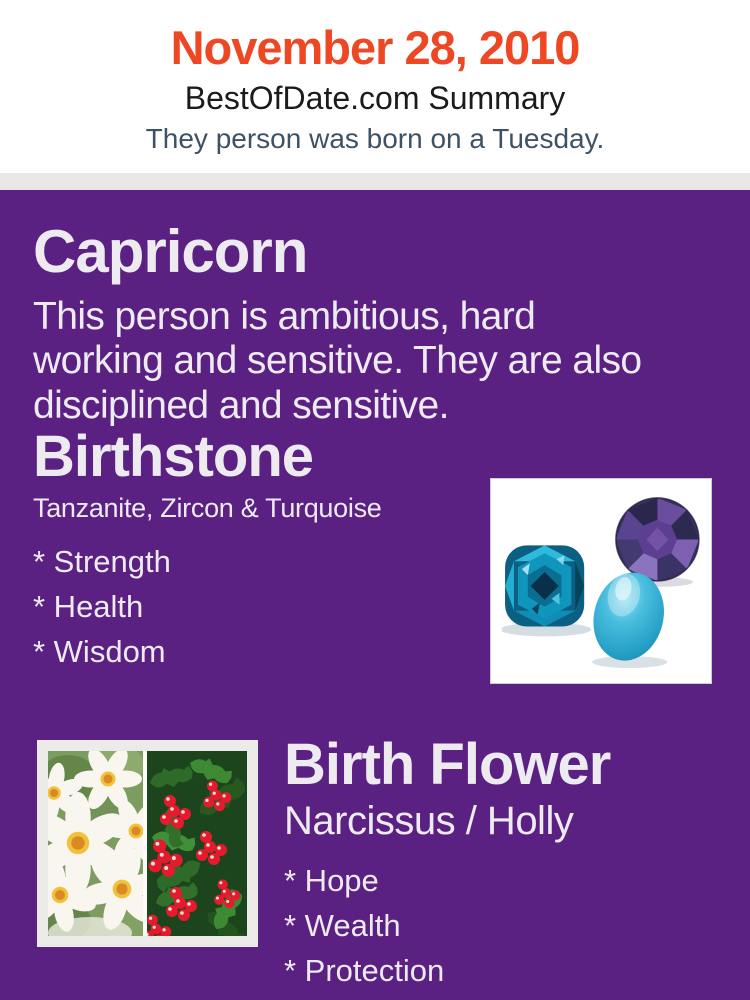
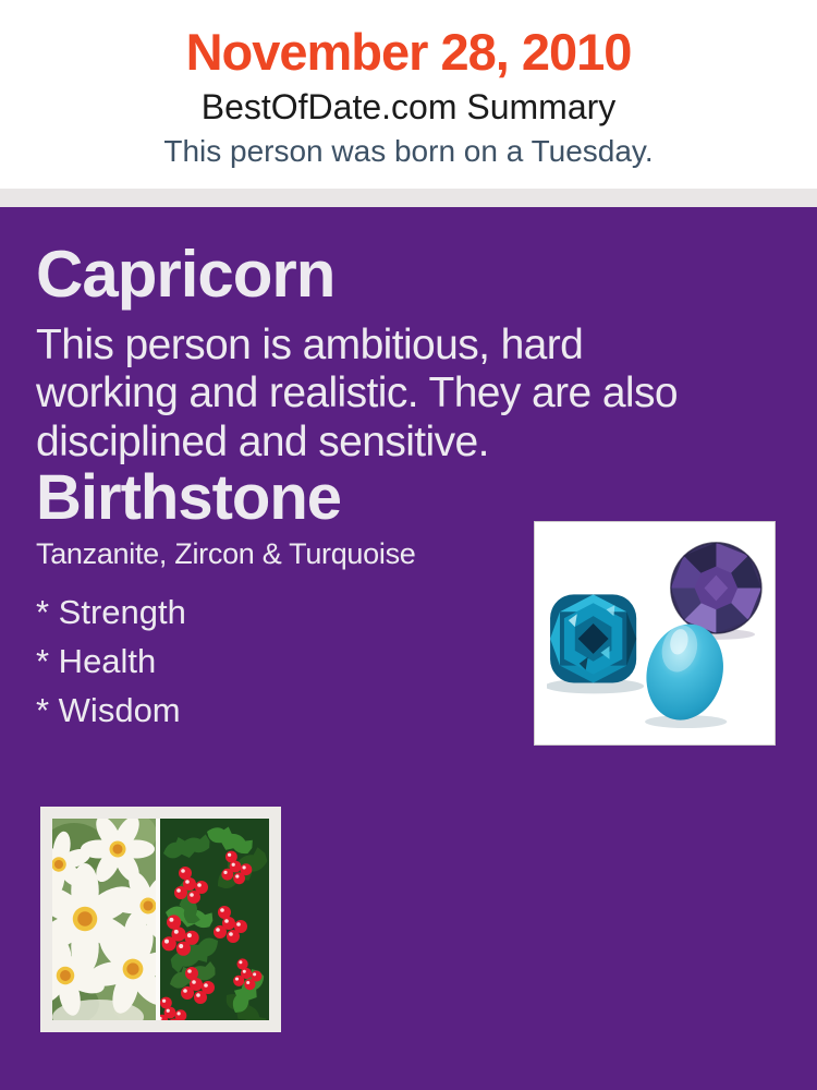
  November 28, 2010
  BestOfDate.com Summary
- They person was born on a Tuesday.
+ This person was born on a Tuesday.
  Capricorn
- This person is ambitious, hard working and sensitive. They are also disciplined and sensitive.
+ This person is ambitious, hard working and realistic. They are also disciplined and sensitive.
  Birthstone
  Tanzanite, Zircon & Turquoise
  * Strength
  * Health
  * Wisdom
- Birth Flower
- Narcissus / Holly
- * Hope
- * Wealth
- * Protection
